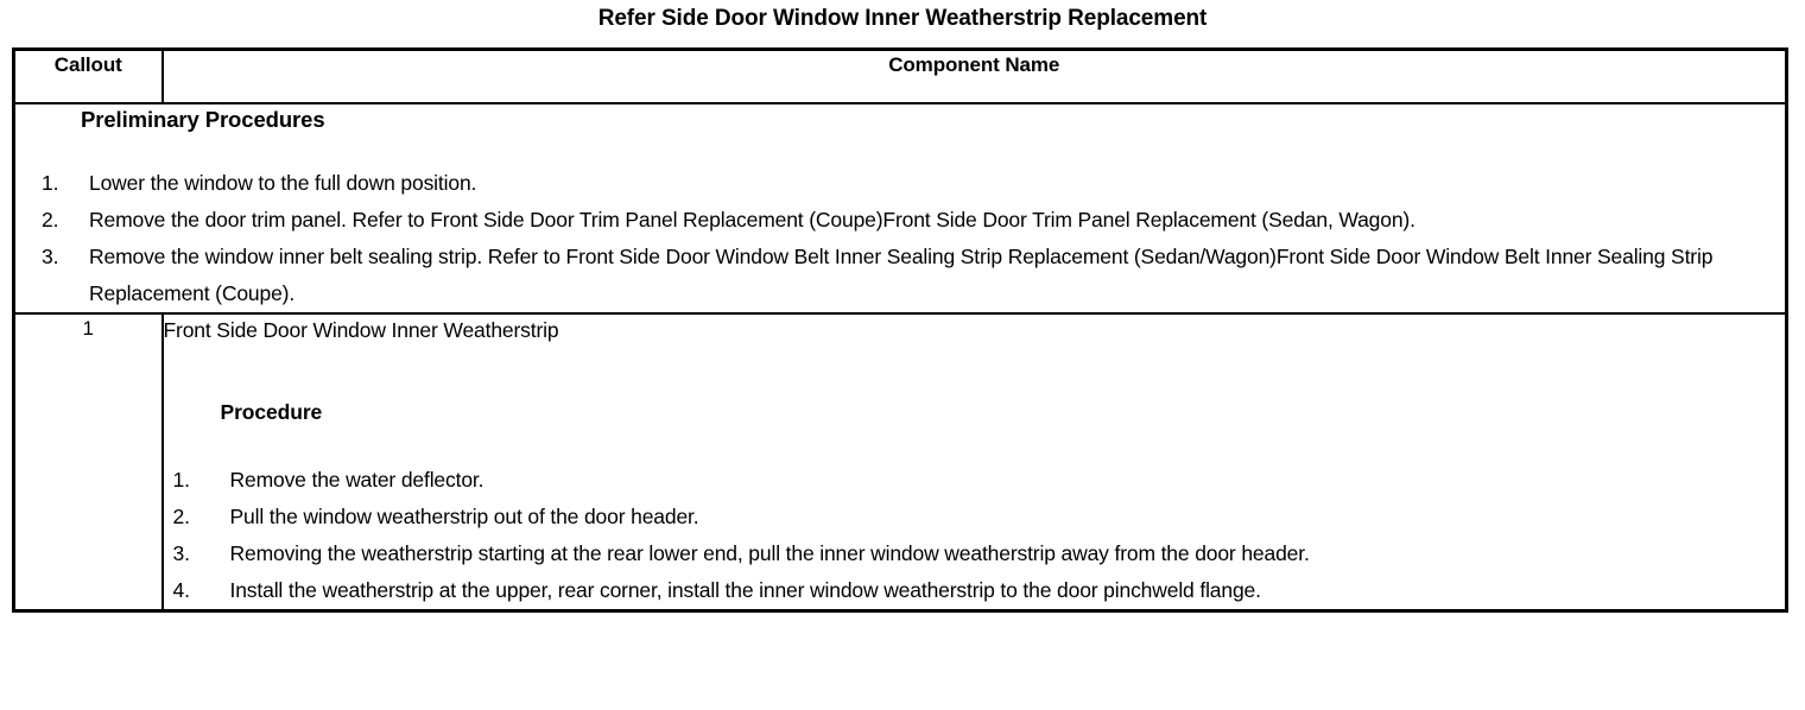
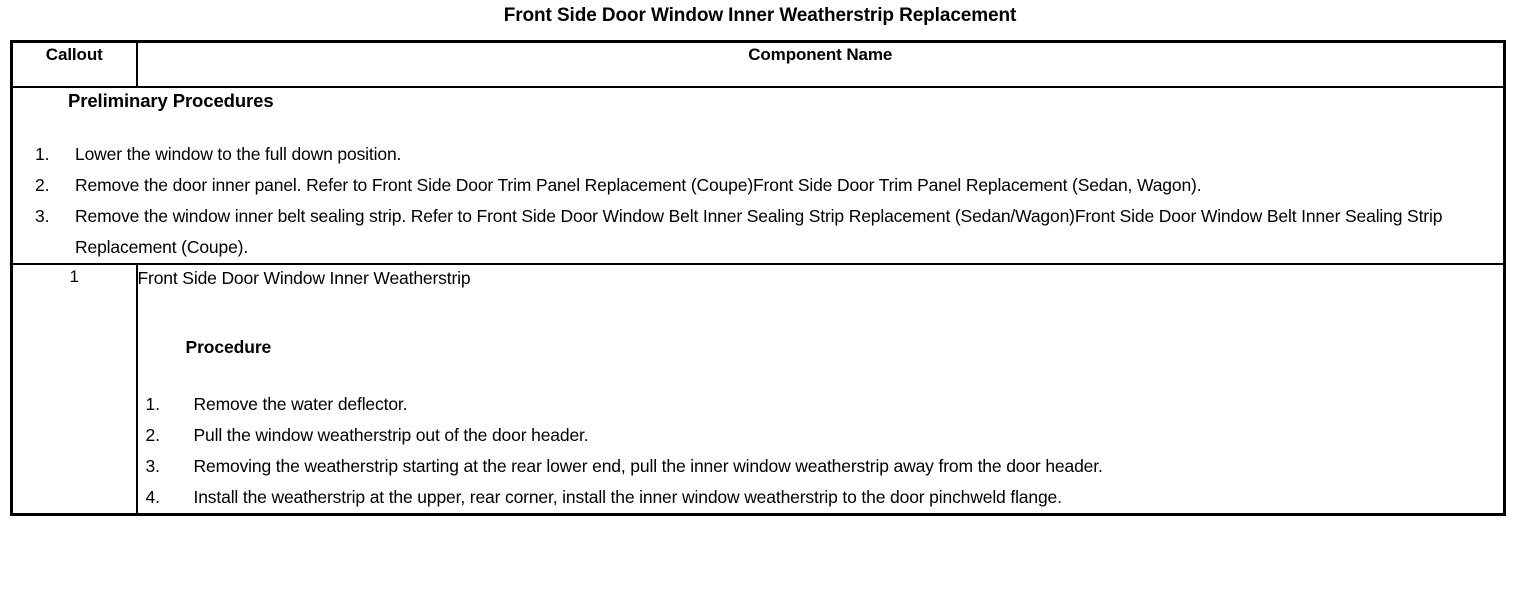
- Refer Side Door Window Inner Weatherstrip Replacement
+ Front Side Door Window Inner Weatherstrip Replacement
  Callout	Component Name
- Preliminary Procedures 1. Lower the window to the full down position. 2. Remove the door trim panel. Refer to Front Side Door Trim Panel Replacement (Coupe)Front Side Door Trim Panel Replacement (Sedan, Wagon). 3. Remove the window inner belt sealing strip. Refer to Front Side Door Window Belt Inner Sealing Strip Replacement (Sedan/Wagon)Front Side Door Window Belt Inner Sealing Strip Replacement (Coupe).
+ Preliminary Procedures 1. Lower the window to the full down position. 2. Remove the door inner panel. Refer to Front Side Door Trim Panel Replacement (Coupe)Front Side Door Trim Panel Replacement (Sedan, Wagon). 3. Remove the window inner belt sealing strip. Refer to Front Side Door Window Belt Inner Sealing Strip Replacement (Sedan/Wagon)Front Side Door Window Belt Inner Sealing Strip Replacement (Coupe).
  1	Front Side Door Window Inner Weatherstrip Procedure 1. Remove the water deflector. 2. Pull the window weatherstrip out of the door header. 3. Removing the weatherstrip starting at the rear lower end, pull the inner window weatherstrip away from the door header. 4. Install the weatherstrip at the upper, rear corner, install the inner window weatherstrip to the door pinchweld flange.
